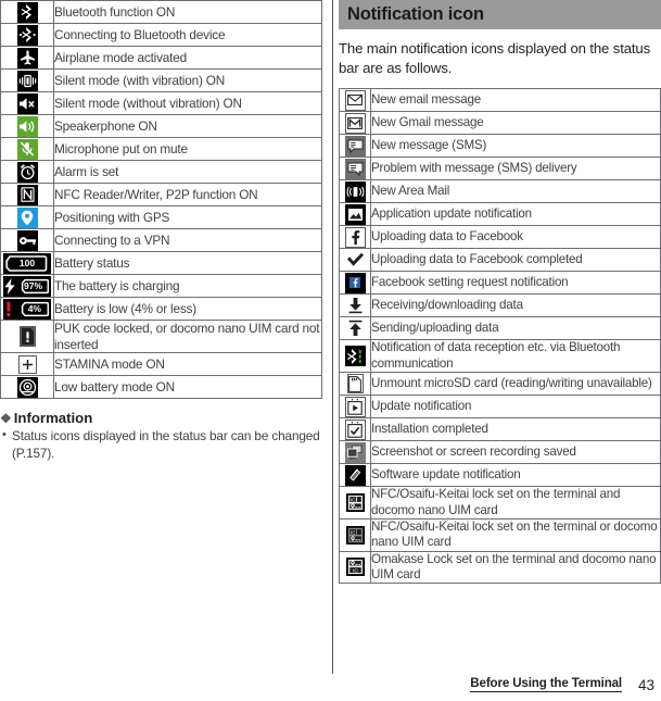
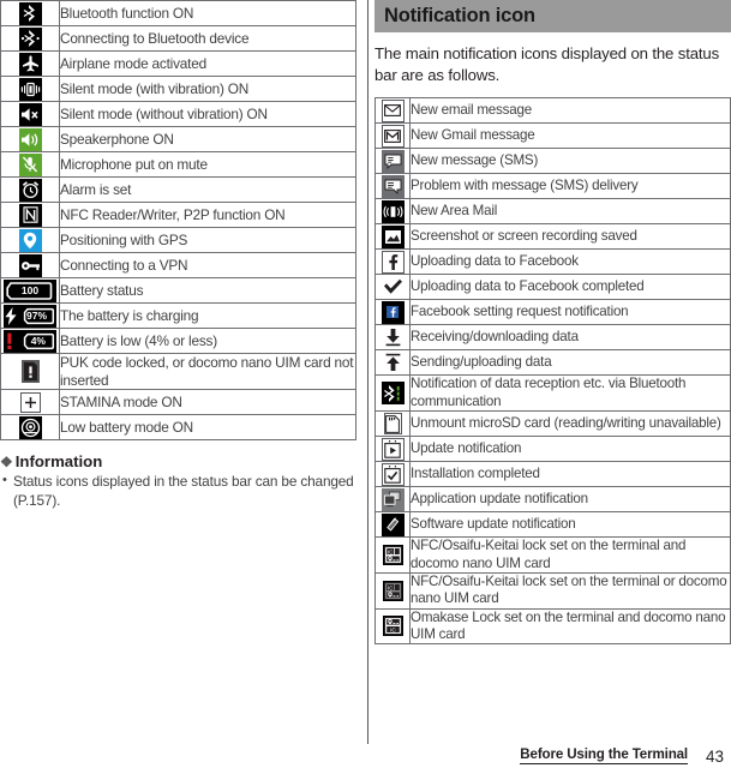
  	Bluetooth function ON
  	Connecting to Bluetooth device
  	Airplane mode activated
  	Silent mode (with vibration) ON
  	Silent mode (without vibration) ON
  	Speakerphone ON
  	Microphone put on mute
  	Alarm is set
  	NFC Reader/Writer, P2P function ON
  	Positioning with GPS
  	Connecting to a VPN
  100	Battery status
  97%	The battery is charging
  4%	Battery is low (4% or less)
  	PUK code locked, or docomo nano UIM card not inserted
  	STAMINA mode ON
  	Low battery mode ON
  ❖
  Information
  Status icons displayed in the status bar can be changed (P.157).
  Notification icon
  The main notification icons displayed on the status bar are as follows.
  	New email message
  	New Gmail message
  	New message (SMS)
  	Problem with message (SMS) delivery
  	New Area Mail
- 	Application update notification
+ 	Screenshot or screen recording saved
  	Uploading data to Facebook
  	Uploading data to Facebook completed
  	Facebook setting request notification
  	Receiving/downloading data
  	Sending/uploading data
  	Notification of data reception etc. via Bluetooth communication
  	Unmount microSD card (reading/writing unavailable)
  	Update notification
  	Installation completed
- 	Screenshot or screen recording saved
+ 	Application update notification
  	Software update notification
  	NFC/Osaifu-Keitai lock set on the terminal and docomo nano UIM card
  	NFC/Osaifu-Keitai lock set on the terminal or docomo nano UIM card
  	Omakase Lock set on the terminal and docomo nano UIM card
  Before Using the Terminal
  43
